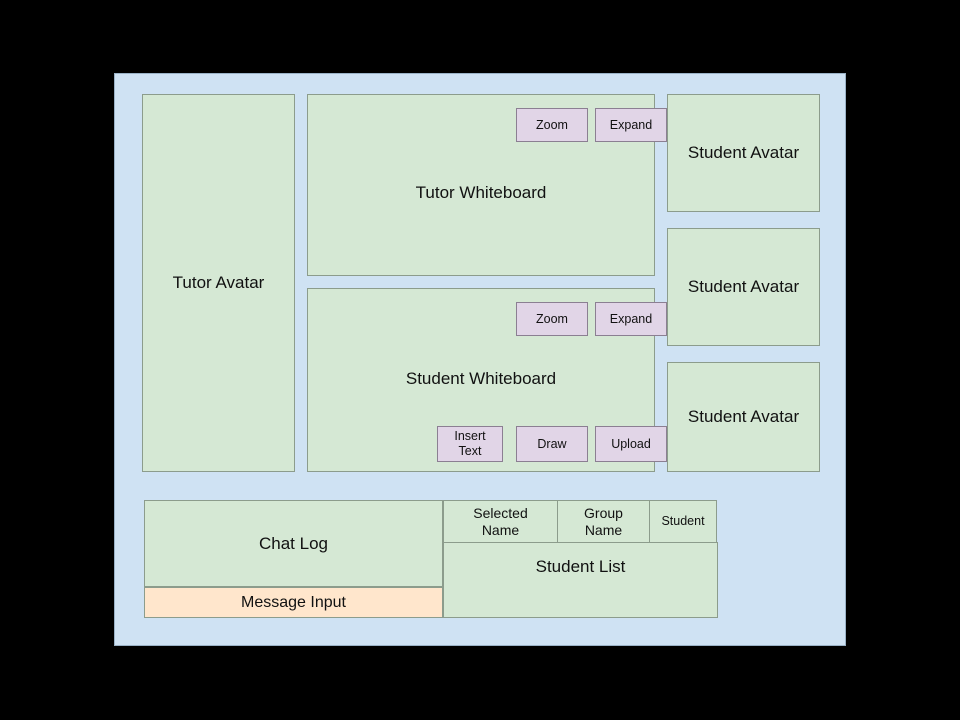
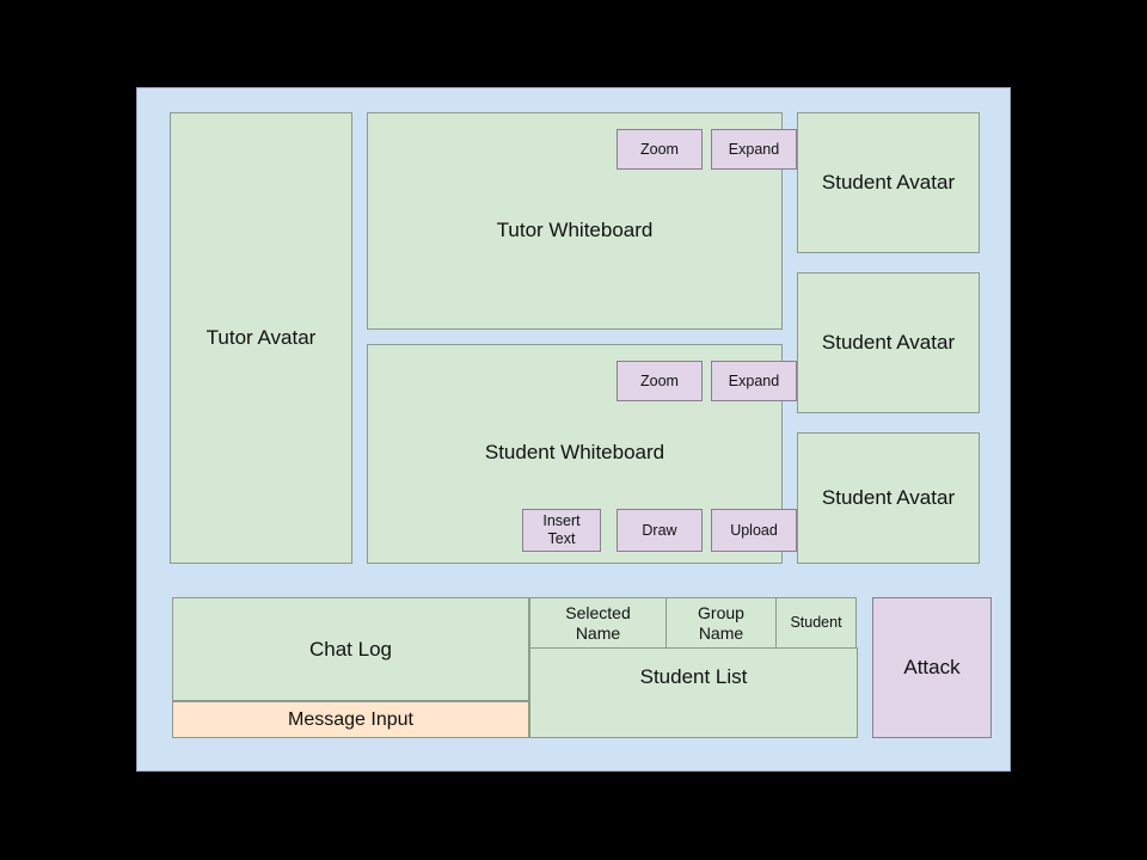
  Tutor Avatar
  Tutor Whiteboard
  Zoom
  Expand
  Student Whiteboard
  Zoom
  Expand
  Insert
  Text
  Draw
  Upload
  Student Avatar
  Student Avatar
  Student Avatar
  Chat Log
  Message Input
  Selected
  Name
  Group
  Name
  Student
  Student List
+ Attack
